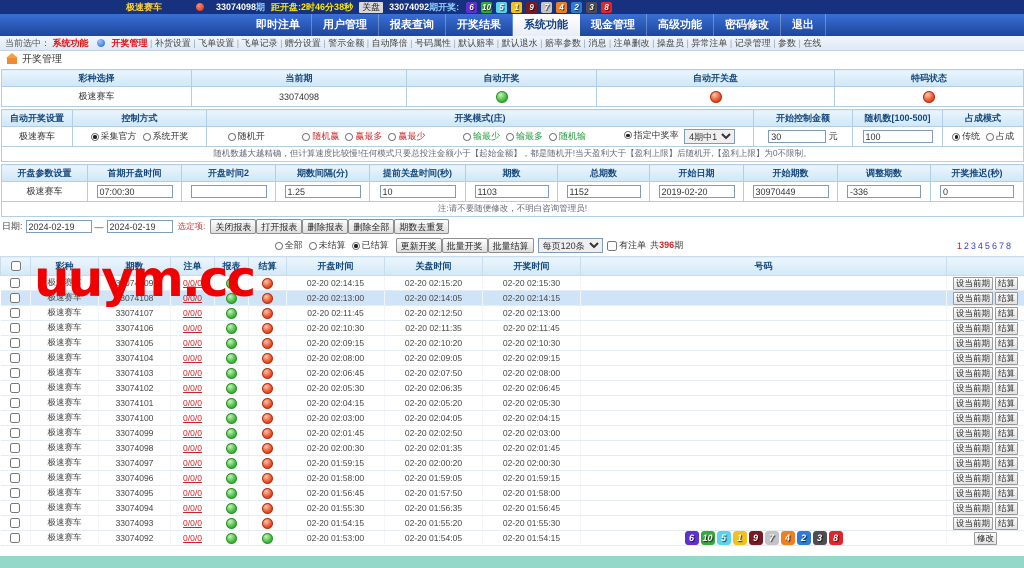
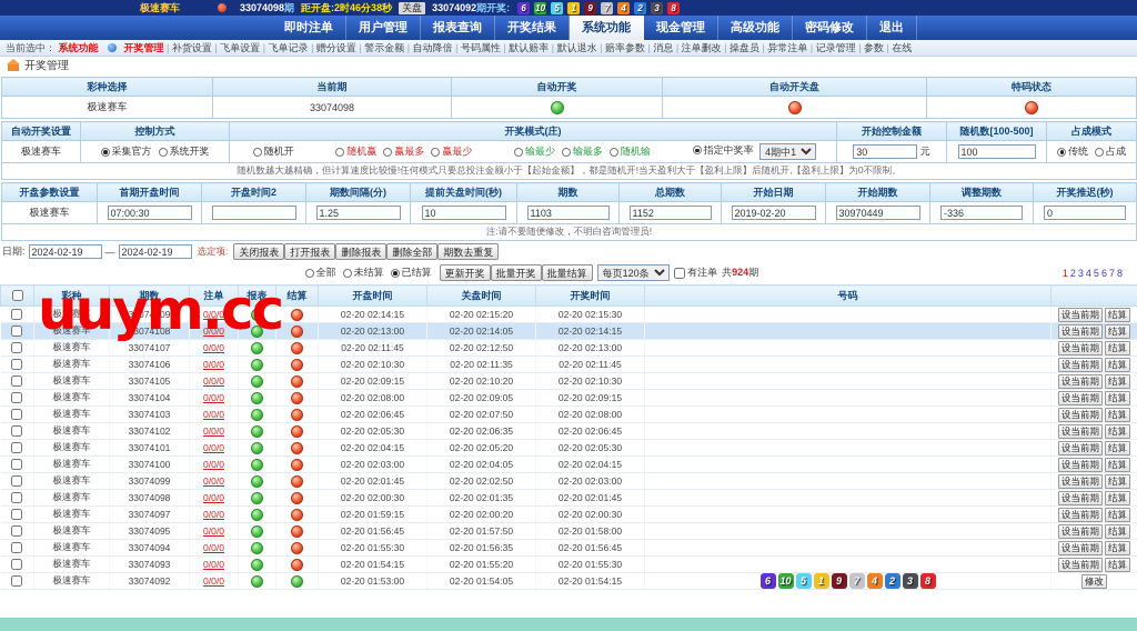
  极速赛车
  33074098期
  距开盘:2时46分38秒
  关盘
  33074092期开奖:
  6
  10
  5
  1
  9
  7
  4
  2
  3
  8
  即时注单
  用户管理
  报表查询
  开奖结果
  系统功能
  现金管理
  高级功能
  密码修改
  退出
  当前选中： 系统功能 开奖管理 | 补货设置 | 飞单设置 | 飞单记录 | 赠分设置 | 警示金额 | 自动降倍 | 号码属性 | 默认赔率 | 默认退水 | 赔率参数 | 消息 | 注单删改 | 操盘员 | 异常注单 | 记录管理 | 参数 | 在线
  开奖管理
  彩种选择	当前期	自动开奖	自动开关盘	特码状态
  极速赛车	33074098
  自动开奖设置	控制方式	开奖模式(庄)	开始控制金额	随机数[100-500]	占成模式
  极速赛车	采集官方 系统开奖	随机开 随机赢 赢最多 赢最少 输最少 输最多 随机输 指定中奖率 4期中1	30 元	100	传统 占成
  随机数越大越精确，但计算速度比较慢!任何模式只要总投注金额小于【起始金额】，都是随机开!当天盈利大于【盈利上限】后随机开,【盈利上限】为0不限制。
  开盘参数设置	首期开盘时间	开盘时间2	期数间隔(分)	提前关盘时间(秒)	期数	总期数	开始日期	开始期数	调整期数	开奖推迟(秒)
  极速赛车	07:00:30		1.25	10	1103	1152	2019-02-20	30970449	-336	0
  注:请不要随便修改，不明白咨询管理员!
  日期:
  2024-02-19
  —
  2024-02-19
  选定项:
  关闭报表 打开报表 删除报表 删除全部 期数去重复
  全部
  未结算
  已结算
  更新开奖 批量开奖 批量结算
  每页120条
  有注单
- 共396期
+ 共924期
  1 2 3 4 5 6 7 8
  	彩种	期数	注单	报表	结算	开盘时间	关盘时间	开奖时间	号码
  	极速赛车	33074109	0/0/0			02-20 02:14:15	02-20 02:15:20	02-20 02:15:30		设当前期 结算
  	极速赛车	33074108	0/0/0			02-20 02:13:00	02-20 02:14:05	02-20 02:14:15		设当前期 结算
  	极速赛车	33074107	0/0/0			02-20 02:11:45	02-20 02:12:50	02-20 02:13:00		设当前期 结算
  	极速赛车	33074106	0/0/0			02-20 02:10:30	02-20 02:11:35	02-20 02:11:45		设当前期 结算
  	极速赛车	33074105	0/0/0			02-20 02:09:15	02-20 02:10:20	02-20 02:10:30		设当前期 结算
  	极速赛车	33074104	0/0/0			02-20 02:08:00	02-20 02:09:05	02-20 02:09:15		设当前期 结算
  	极速赛车	33074103	0/0/0			02-20 02:06:45	02-20 02:07:50	02-20 02:08:00		设当前期 结算
  	极速赛车	33074102	0/0/0			02-20 02:05:30	02-20 02:06:35	02-20 02:06:45		设当前期 结算
  	极速赛车	33074101	0/0/0			02-20 02:04:15	02-20 02:05:20	02-20 02:05:30		设当前期 结算
  	极速赛车	33074100	0/0/0			02-20 02:03:00	02-20 02:04:05	02-20 02:04:15		设当前期 结算
  	极速赛车	33074099	0/0/0			02-20 02:01:45	02-20 02:02:50	02-20 02:03:00		设当前期 结算
  	极速赛车	33074098	0/0/0			02-20 02:00:30	02-20 02:01:35	02-20 02:01:45		设当前期 结算
  	极速赛车	33074097	0/0/0			02-20 01:59:15	02-20 02:00:20	02-20 02:00:30		设当前期 结算
- 	极速赛车	33074096	0/0/0			02-20 01:58:00	02-20 01:59:05	02-20 01:59:15		设当前期 结算
  	极速赛车	33074095	0/0/0			02-20 01:56:45	02-20 01:57:50	02-20 01:58:00		设当前期 结算
  	极速赛车	33074094	0/0/0			02-20 01:55:30	02-20 01:56:35	02-20 01:56:45		设当前期 结算
  	极速赛车	33074093	0/0/0			02-20 01:54:15	02-20 01:55:20	02-20 01:55:30		设当前期 结算
  	极速赛车	33074092	0/0/0			02-20 01:53:00	02-20 01:54:05	02-20 01:54:15	6 10 5 1 9 7 4 2 3 8	修改
  uuym.cc
